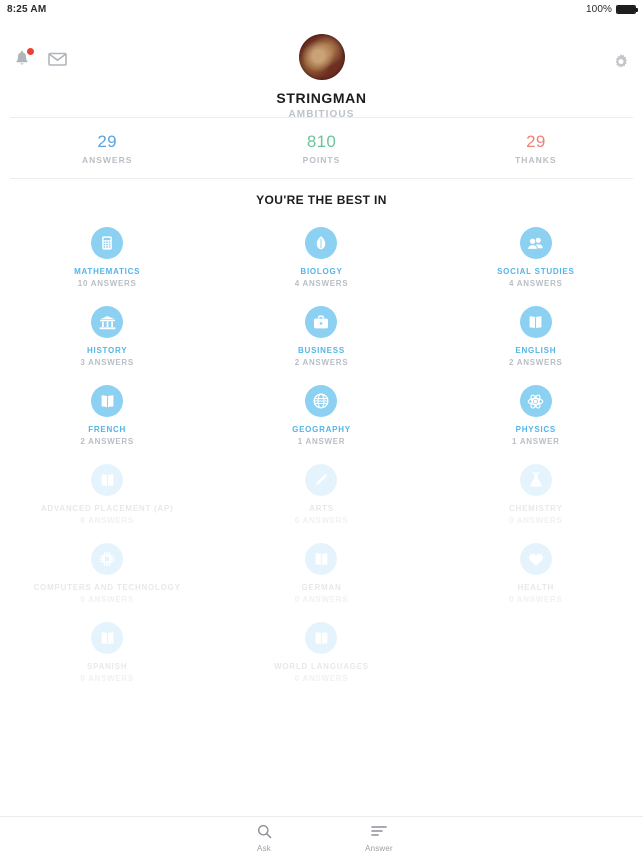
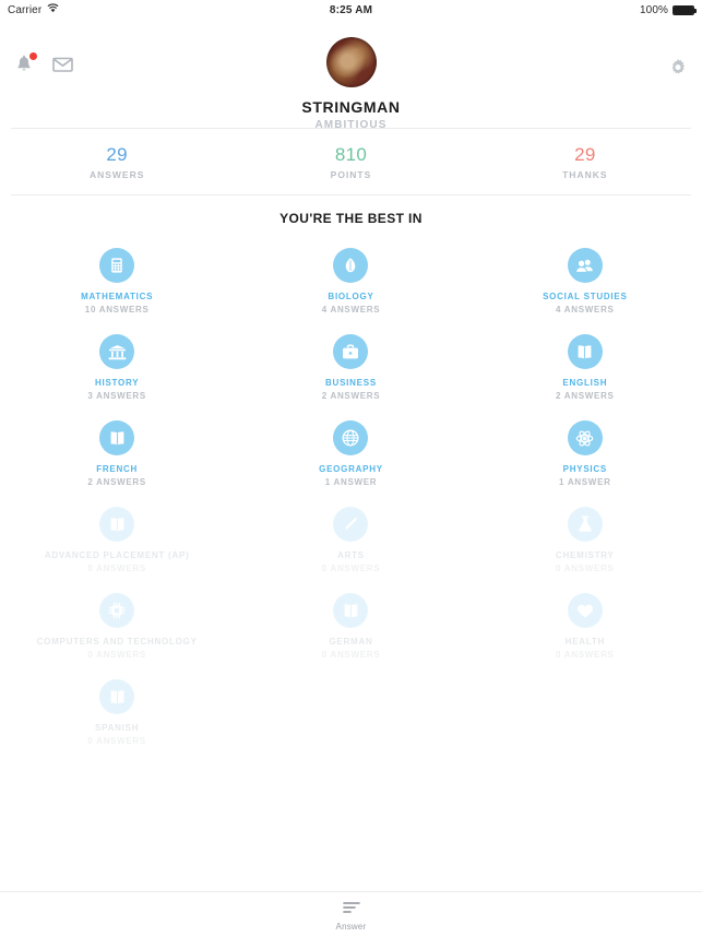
+ Carrier
  8:25 AM
  100%
  STRINGMAN
  AMBITIOUS
  29
  ANSWERS
  810
  POINTS
  29
  THANKS
  YOU'RE THE BEST IN
  MATHEMATICS
  10 ANSWERS
  BIOLOGY
  4 ANSWERS
  SOCIAL STUDIES
  4 ANSWERS
  HISTORY
  3 ANSWERS
  BUSINESS
  2 ANSWERS
  ENGLISH
  2 ANSWERS
  FRENCH
  2 ANSWERS
  GEOGRAPHY
  1 ANSWER
  PHYSICS
  1 ANSWER
  ADVANCED PLACEMENT (AP)
  ARTS
  CHEMISTRY
  COMPUTERS AND TECHNOLOGY
  GERMAN
  HEALTH
  SPANISH
- WORLD LANGUAGES
- Ask
  Answer
